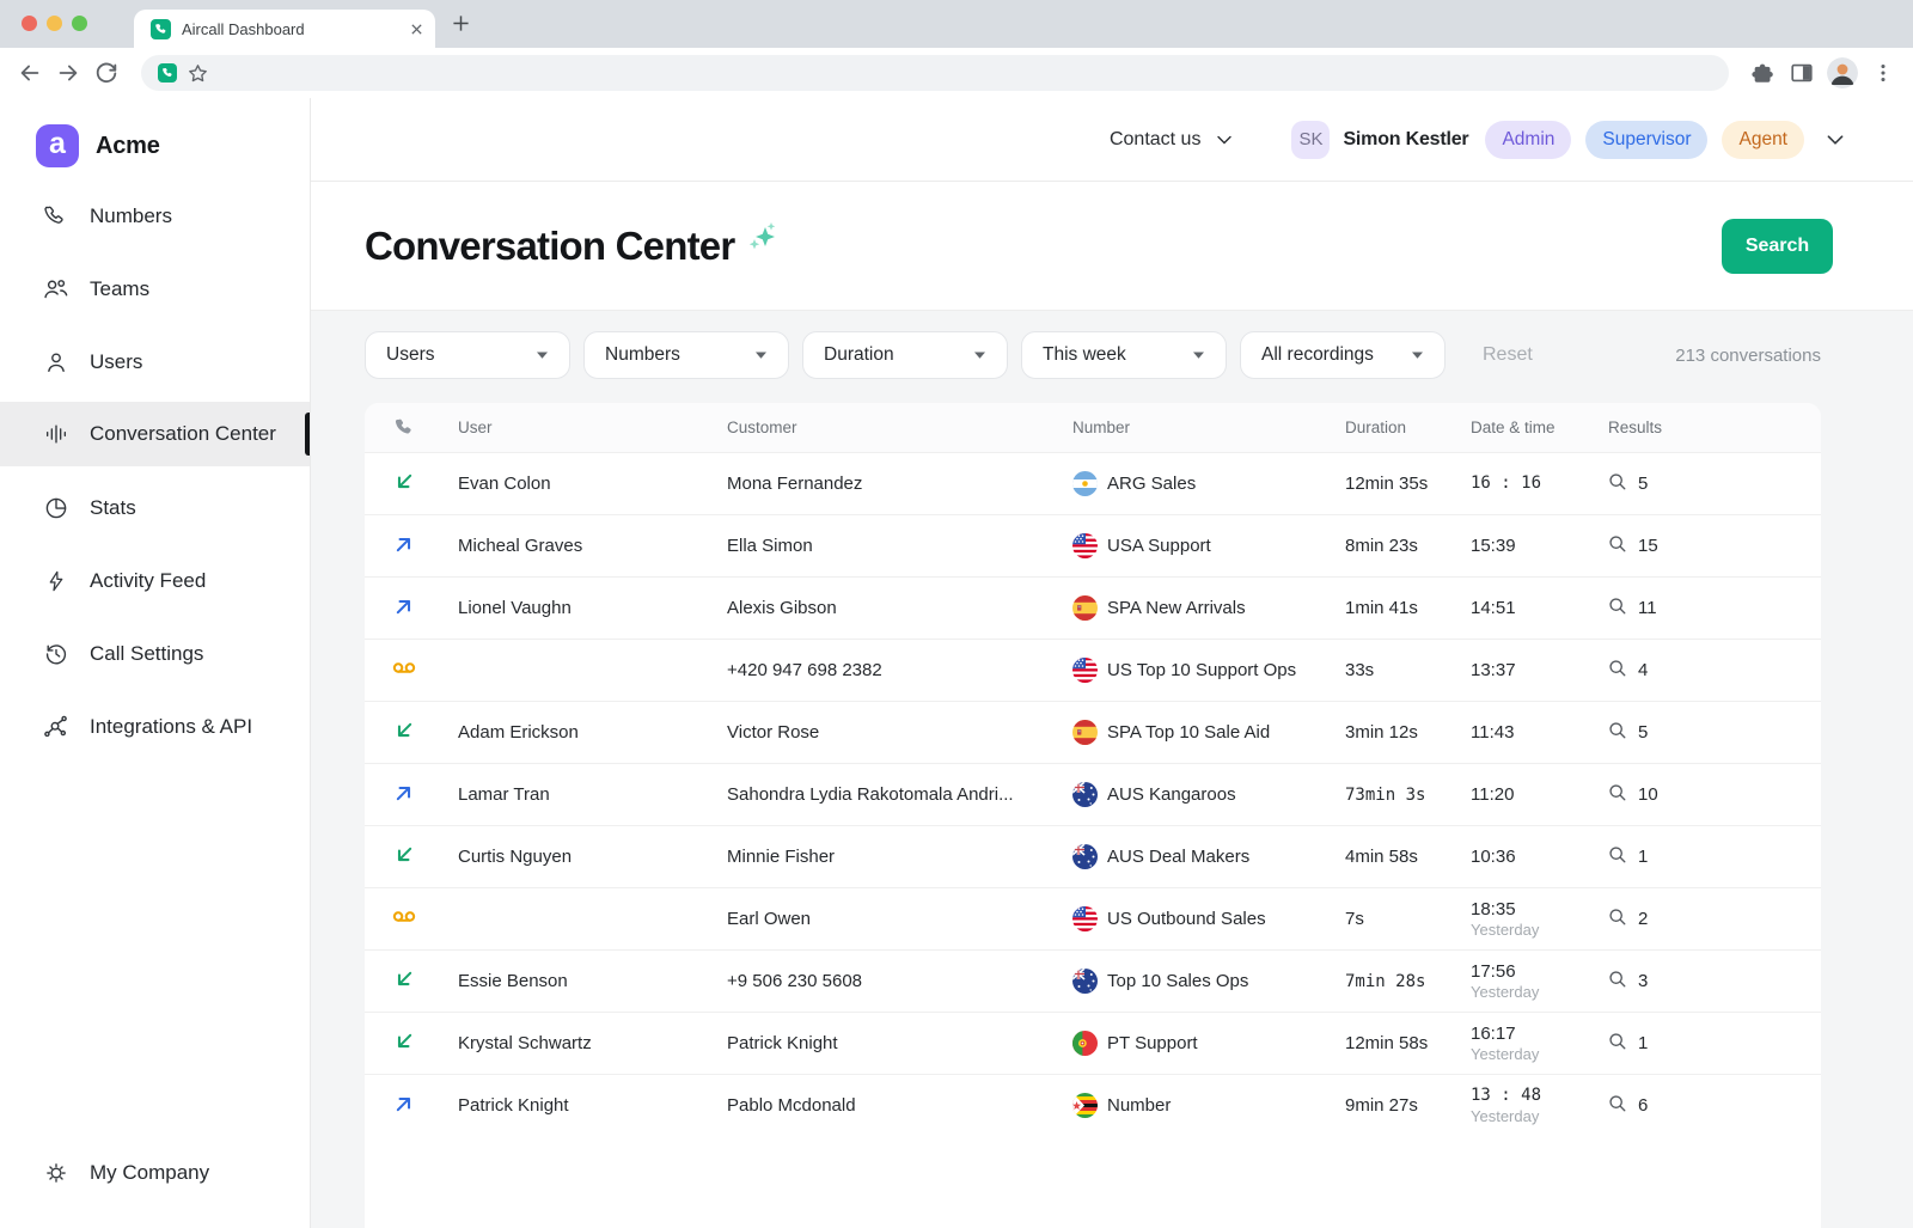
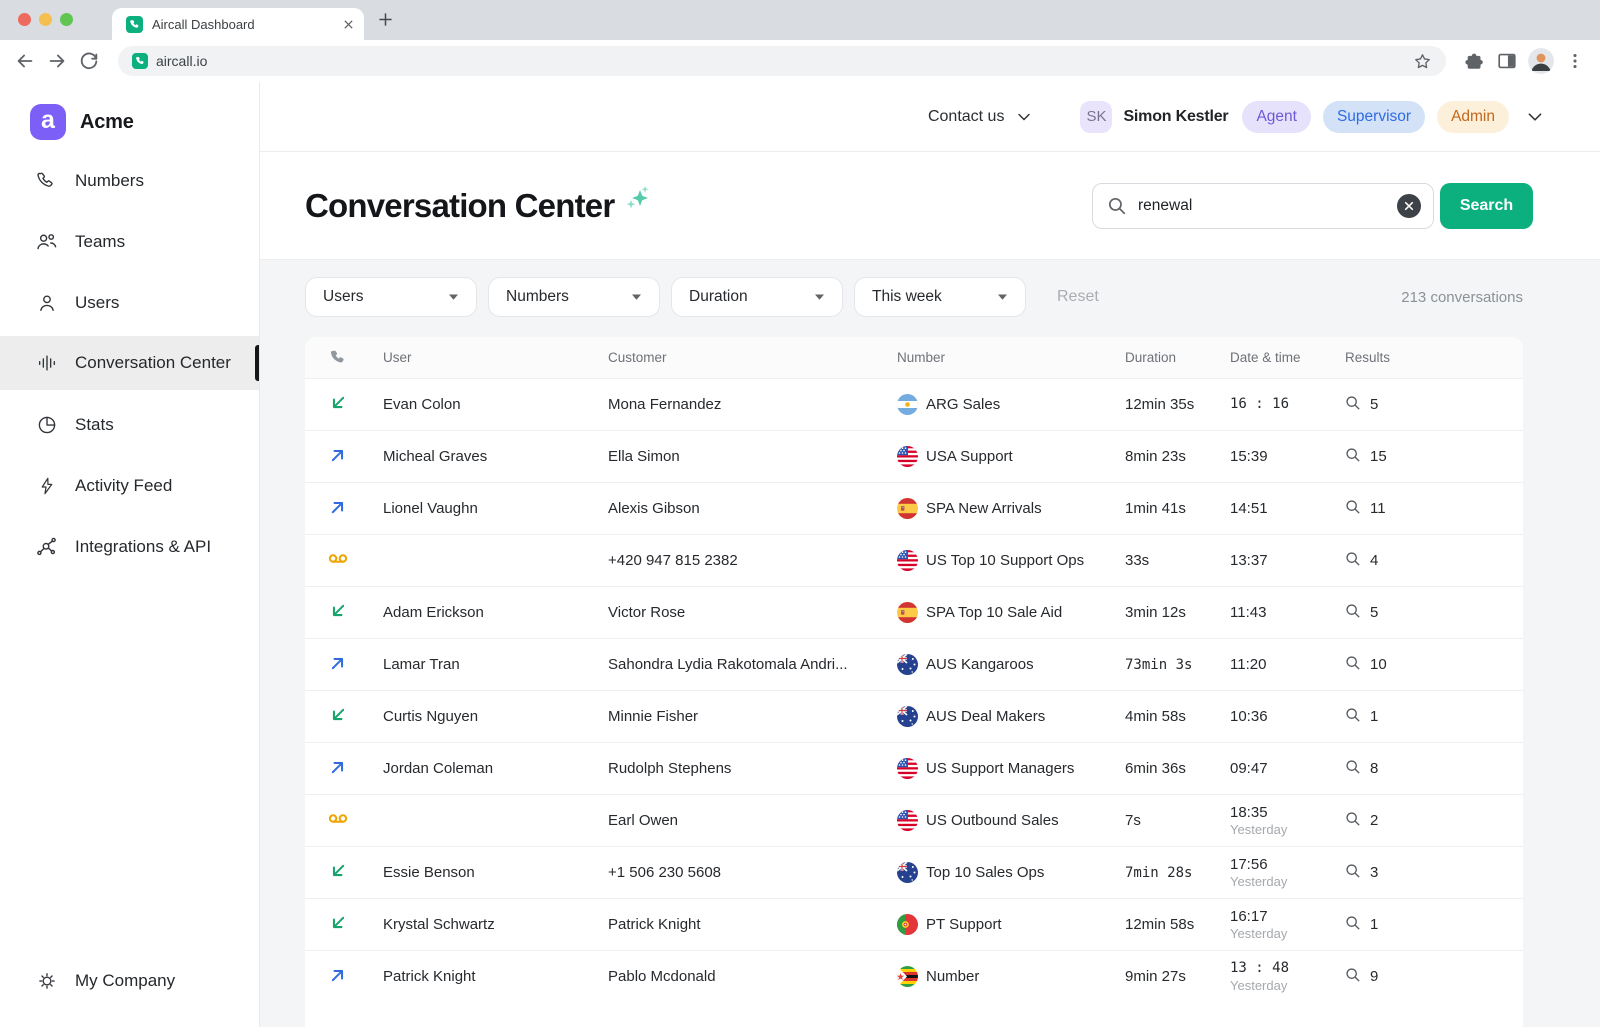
  Aircall Dashboard
+ aircall.io
  a
  Acme
  Numbers
  Teams
  Users
  Conversation Center
  Stats
  Activity Feed
- Call Settings
  Integrations & API
  My Company
  Contact us
  SK
  Simon Kestler
- Admin
+ Agent
  Supervisor
- Agent
+ Admin
  Conversation Center
+ renewal
  Search
  Users
  Numbers
  Duration
  This week
- All recordings
  Reset
  213 conversations
  User
  Customer
  Number
  Duration
  Date & time
  Results
  Evan Colon
  Mona Fernandez
  ARG Sales
  12min 35s
  16 : 16
  5
  Micheal Graves
  Ella Simon
  USA Support
  8min 23s
  15:39
  15
  Lionel Vaughn
  Alexis Gibson
  SPA New Arrivals
  1min 41s
  14:51
  11
- +420 947 698 2382
+ +420 947 815 2382
  US Top 10 Support Ops
  33s
  13:37
  4
  Adam Erickson
  Victor Rose
  SPA Top 10 Sale Aid
  3min 12s
  11:43
  5
  Lamar Tran
  Sahondra Lydia Rakotomala Andri...
  AUS Kangaroos
  73min 3s
  11:20
  10
  Curtis Nguyen
  Minnie Fisher
  AUS Deal Makers
  4min 58s
  10:36
  1
+ Jordan Coleman
+ Rudolph Stephens
+ US Support Managers
+ 6min 36s
+ 09:47
+ 8
  Earl Owen
  US Outbound Sales
  7s
  18:35
  Yesterday
  2
  Essie Benson
- +9 506 230 5608
+ +1 506 230 5608
  Top 10 Sales Ops
  7min 28s
  17:56
  Yesterday
  3
  Krystal Schwartz
  Patrick Knight
  PT Support
  12min 58s
  16:17
  Yesterday
  1
  Patrick Knight
  Pablo Mcdonald
  Number
  9min 27s
  13 : 48
  Yesterday
- 6
+ 9
